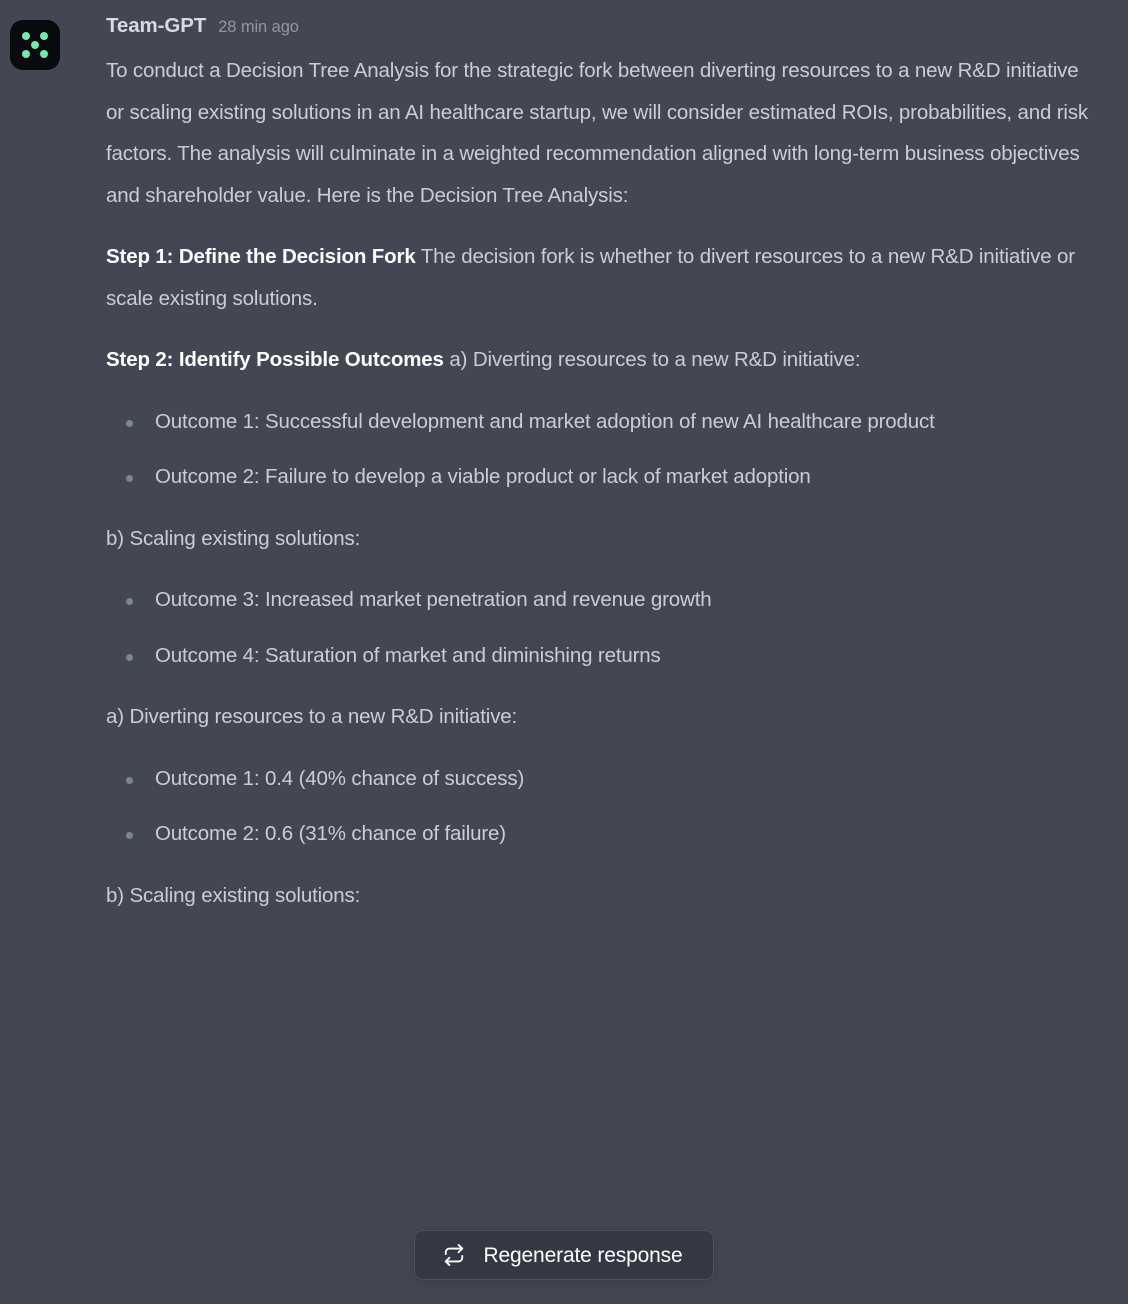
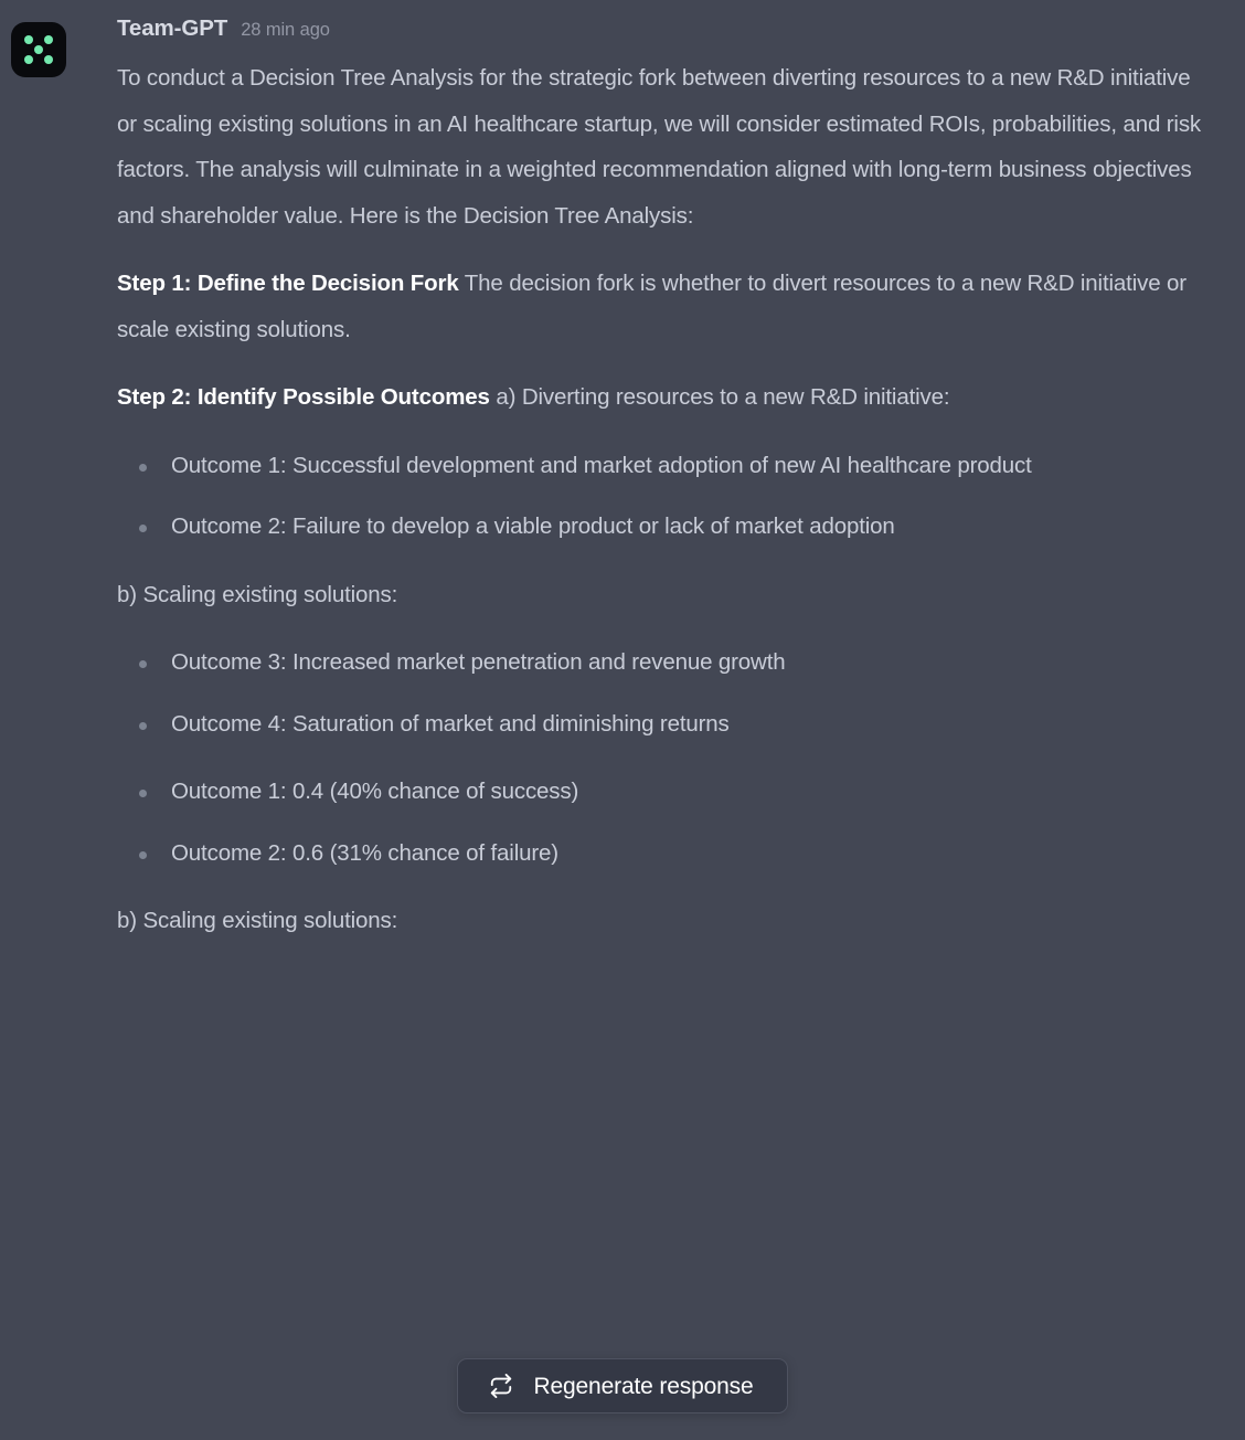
  Team-GPT
  28 min ago
  To conduct a Decision Tree Analysis for the strategic fork between diverting resources to a new R&D initiative or scaling existing solutions in an AI healthcare startup, we will consider estimated ROIs, probabilities, and risk factors. The analysis will culminate in a weighted recommendation aligned with long-term business objectives and shareholder value. Here is the Decision Tree Analysis:
  Step 1: Define the Decision Fork The decision fork is whether to divert resources to a new R&D initiative or scale existing solutions.
  Step 2: Identify Possible Outcomes a) Diverting resources to a new R&D initiative:
  Outcome 1: Successful development and market adoption of new AI healthcare product
  Outcome 2: Failure to develop a viable product or lack of market adoption
  b) Scaling existing solutions:
  Outcome 3: Increased market penetration and revenue growth
  Outcome 4: Saturation of market and diminishing returns
- a) Diverting resources to a new R&D initiative:
  Outcome 1: 0.4 (40% chance of success)
  Outcome 2: 0.6 (31% chance of failure)
  b) Scaling existing solutions:
  Regenerate response
